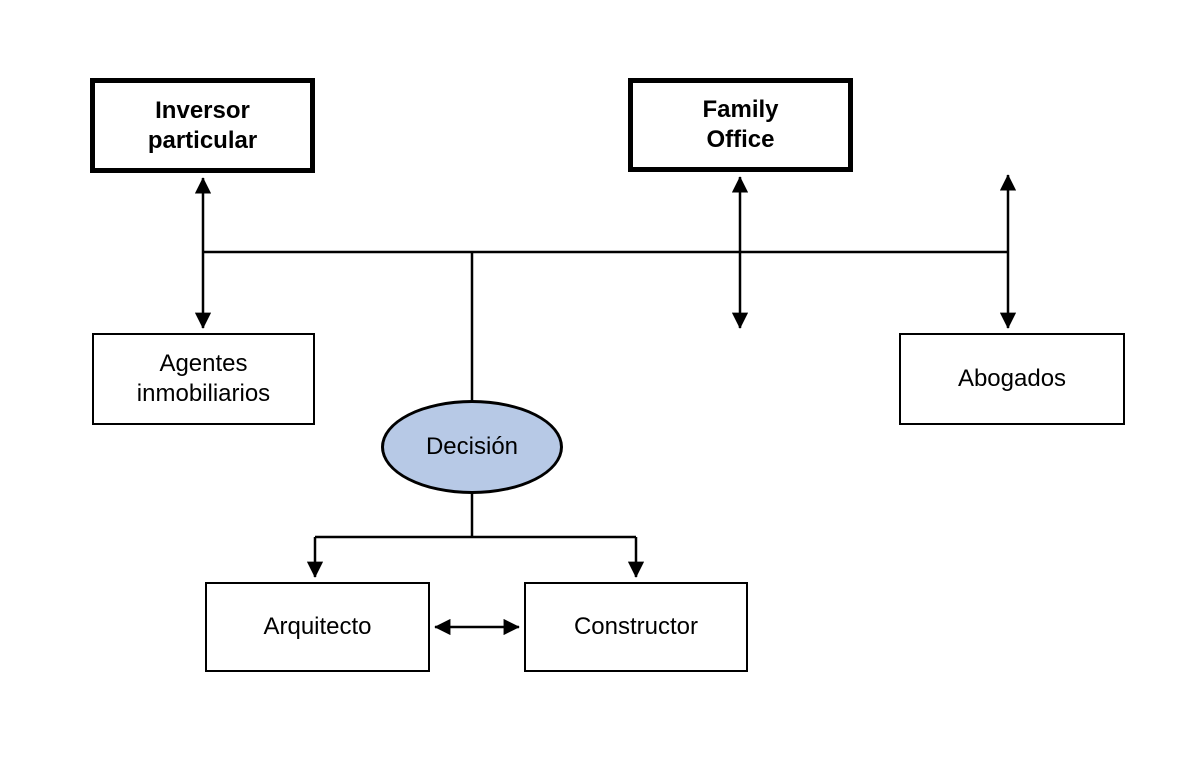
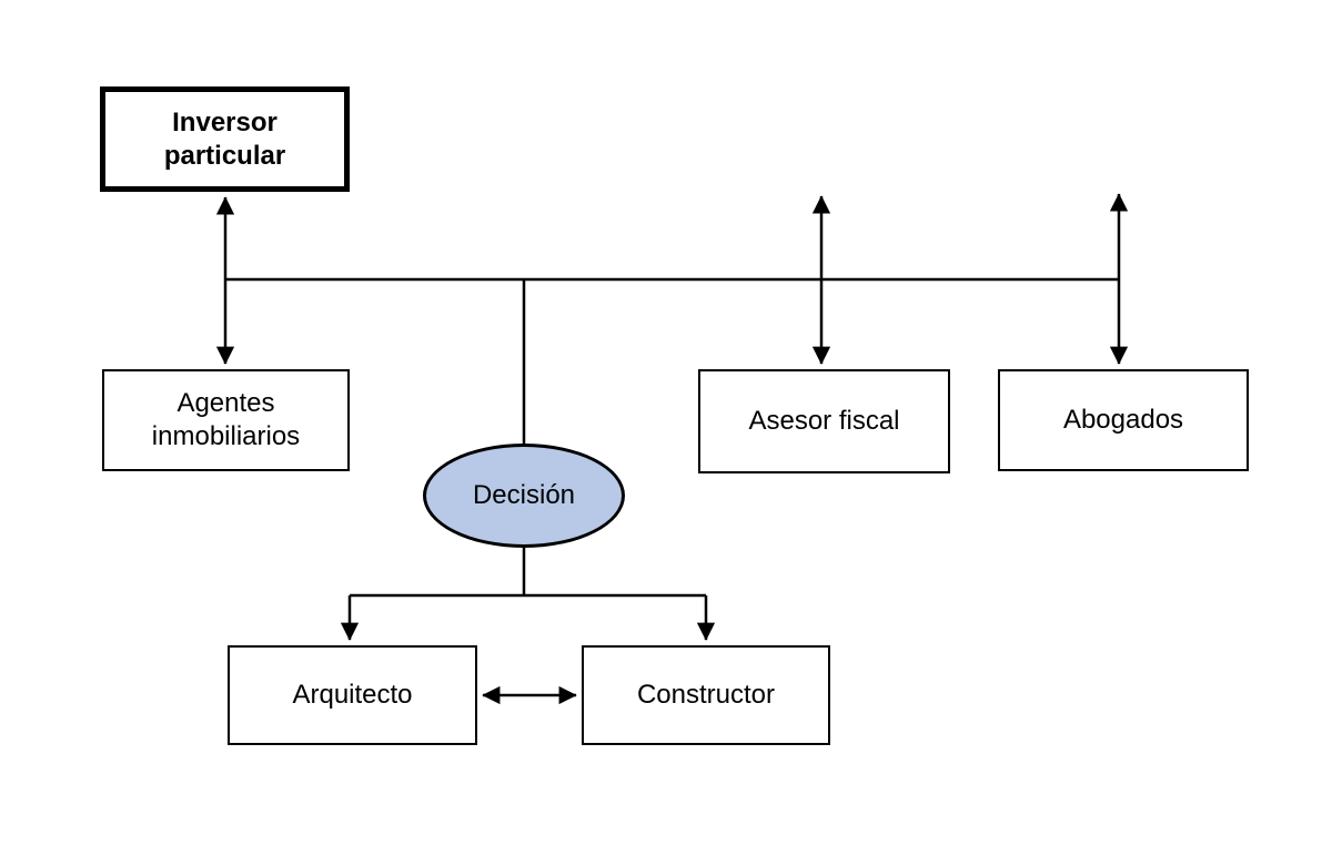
  Inversor
  particular
- Family
- Office
  Agentes
  inmobiliarios
+ Asesor fiscal
  Abogados
  Decisión
  Arquitecto
  Constructor
